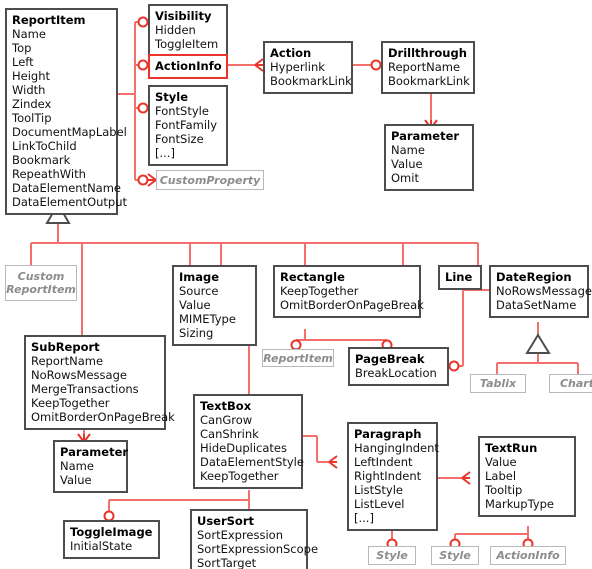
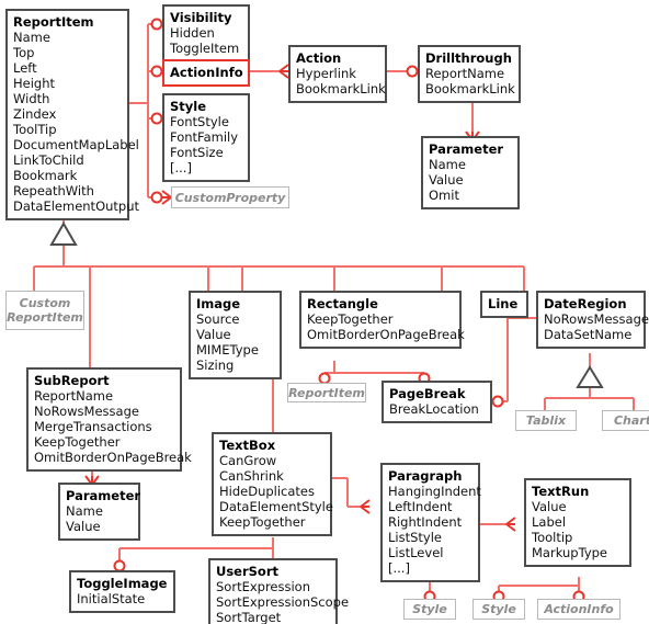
  ReportItem
  Name
  Top
  Left
  Height
  Width
  Zindex
  ToolTip
  DocumentMapLabel
  LinkToChild
  Bookmark
  RepeathWith
- DataElementName
  DataElementOutput
  Visibility
  Hidden
  ToggleItem
  ActionInfo
  Style
  FontStyle
  FontFamily
  FontSize
  [...]
  CustomProperty
  Action
  Hyperlink
  BookmarkLink
  Drillthrough
  ReportName
  BookmarkLink
  Parameter
  Name
  Value
  Omit
  Custom
  ReportItem
  Image
  Source
  Value
  MIMEType
  Sizing
  Rectangle
  KeepTogether
  OmitBorderOnPageBreak
  Line
  DateRegion
  NoRowsMessage
  DataSetName
  ReportItem
  PageBreak
  BreakLocation
  Tablix
  Chart
  SubReport
  ReportName
  NoRowsMessage
  MergeTransactions
  KeepTogether
  OmitBorderOnPageBreak
  Parameter
  Name
  Value
  TextBox
  CanGrow
  CanShrink
  HideDuplicates
  DataElementStyle
  KeepTogether
  ToggleImage
  InitialState
  UserSort
  SortExpression
  SortExpressionScope
  SortTarget
  Paragraph
  HangingIndent
  LeftIndent
  RightIndent
  ListStyle
  ListLevel
  [...]
  TextRun
  Value
  Label
  Tooltip
  MarkupType
  Style
  Style
  ActionInfo
